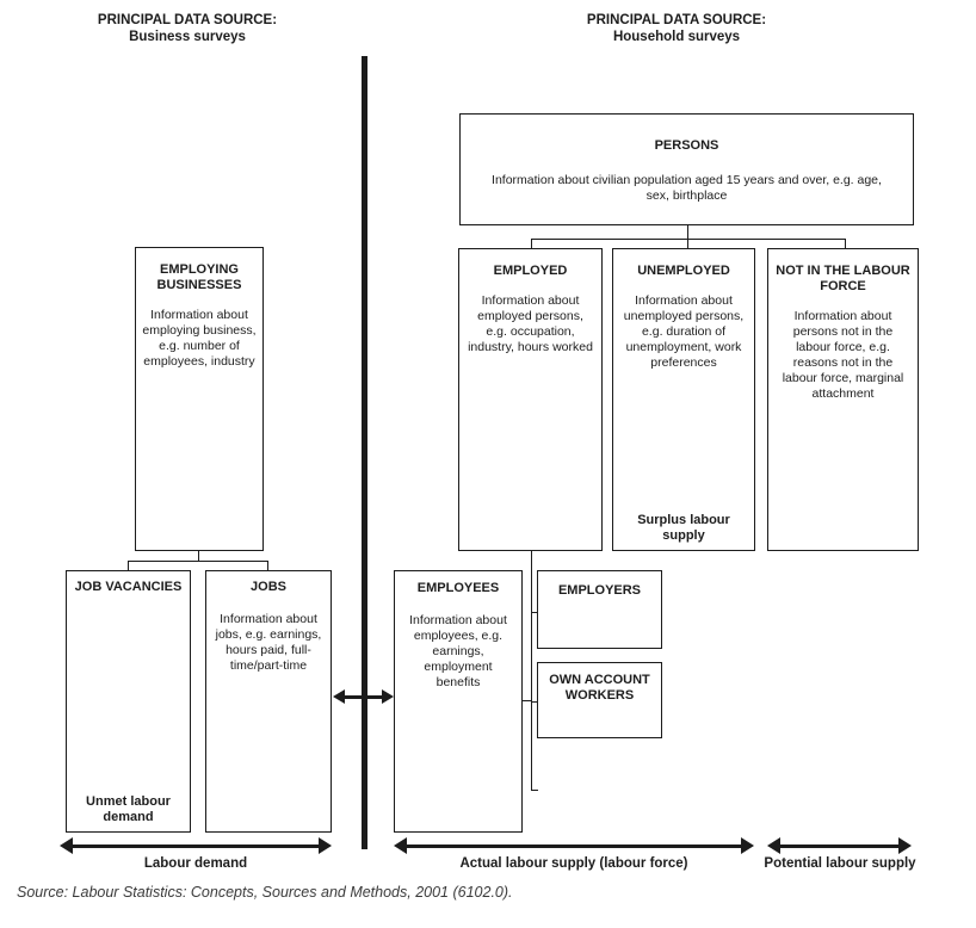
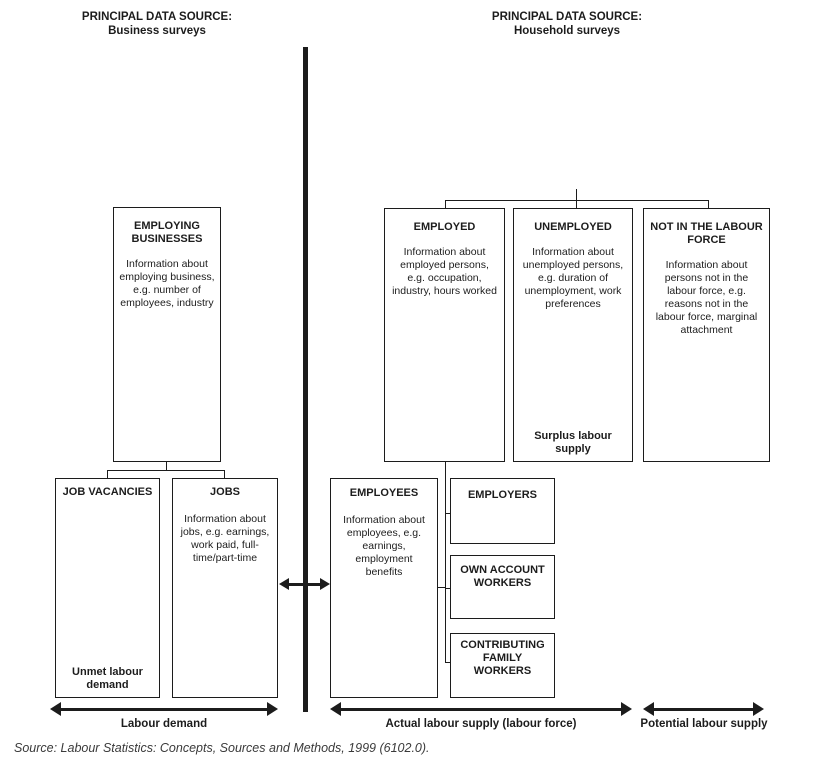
  PRINCIPAL DATA SOURCE:
  Business surveys
  PRINCIPAL DATA SOURCE:
  Household surveys
- PERSONS
- Information about civilian population aged 15 years and over, e.g. age, sex, birthplace
  EMPLOYED
  Information about employed persons, e.g. occupation, industry, hours worked
  UNEMPLOYED
  Information about unemployed persons, e.g. duration of unemployment, work preferences
  Surplus labour supply
  NOT IN THE LABOUR FORCE
  Information about persons not in the labour force, e.g. reasons not in the labour force, marginal attachment
  EMPLOYING BUSINESSES
  Information about employing business, e.g. number of employees, industry
  JOB VACANCIES
  Unmet labour demand
  JOBS
- Information about jobs, e.g. earnings, hours paid, full-time/part-time
+ Information about jobs, e.g. earnings, work paid, full-time/part-time
  EMPLOYEES
  Information about employees, e.g. earnings, employment benefits
  EMPLOYERS
  OWN ACCOUNT WORKERS
+ CONTRIBUTING FAMILY WORKERS
  Labour demand
  Actual labour supply (labour force)
  Potential labour supply
- Source: Labour Statistics: Concepts, Sources and Methods, 2001 (6102.0).
+ Source: Labour Statistics: Concepts, Sources and Methods, 1999 (6102.0).
